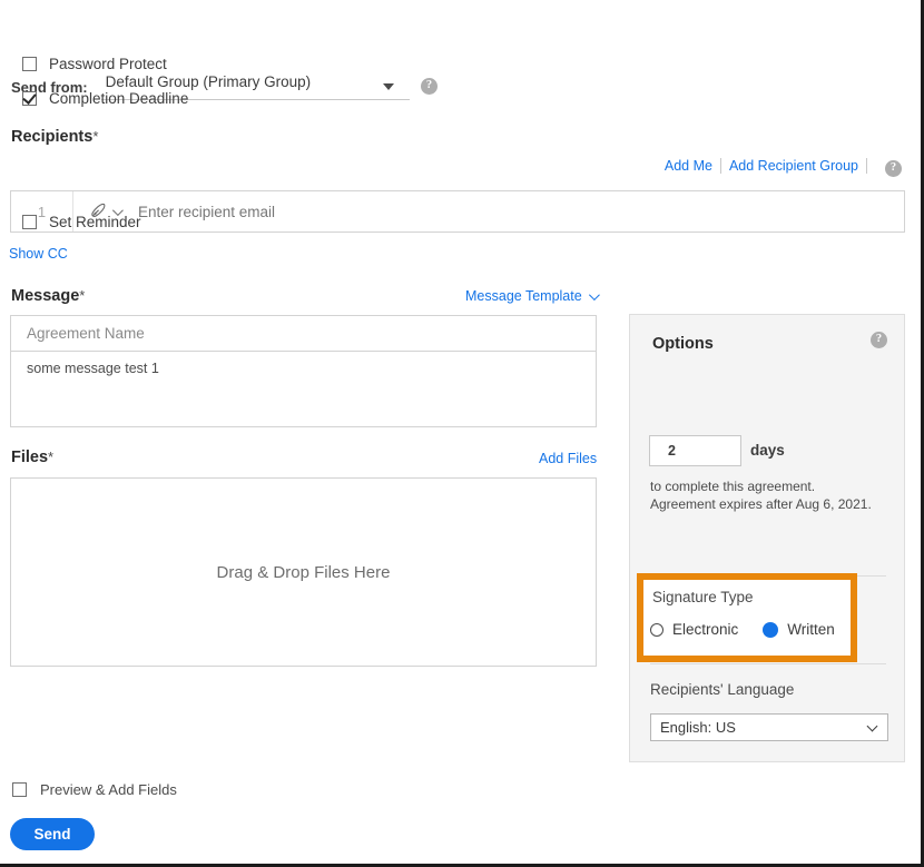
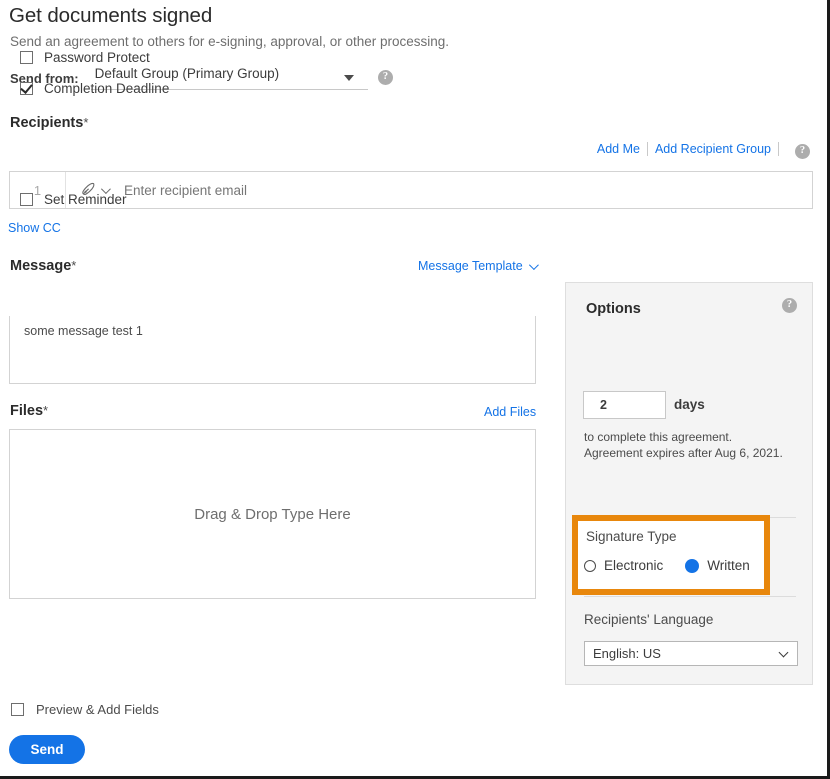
+ Get documents signed
+ Send an agreement to others for e-signing, approval, or other processing.
  Send from:
  Default Group (Primary Group)
  ?
  Recipients*
  Add Me
  Add Recipient Group
  ?
  1
  Enter recipient email
  Show CC
  Message*
  Message Template
- Agreement Name
  some message test 1
  Files*
  Add Files
- Drag & Drop Files Here
+ Drag & Drop Type Here
  Options
  ?
  Password Protect
  Completion Deadline
  2
  days
  to complete this agreement.
  Agreement expires after Aug 6, 2021.
  Set Reminder
  Signature Type
  Electronic
  Written
  Recipients' Language
  English: US
  Preview & Add Fields
  Send
